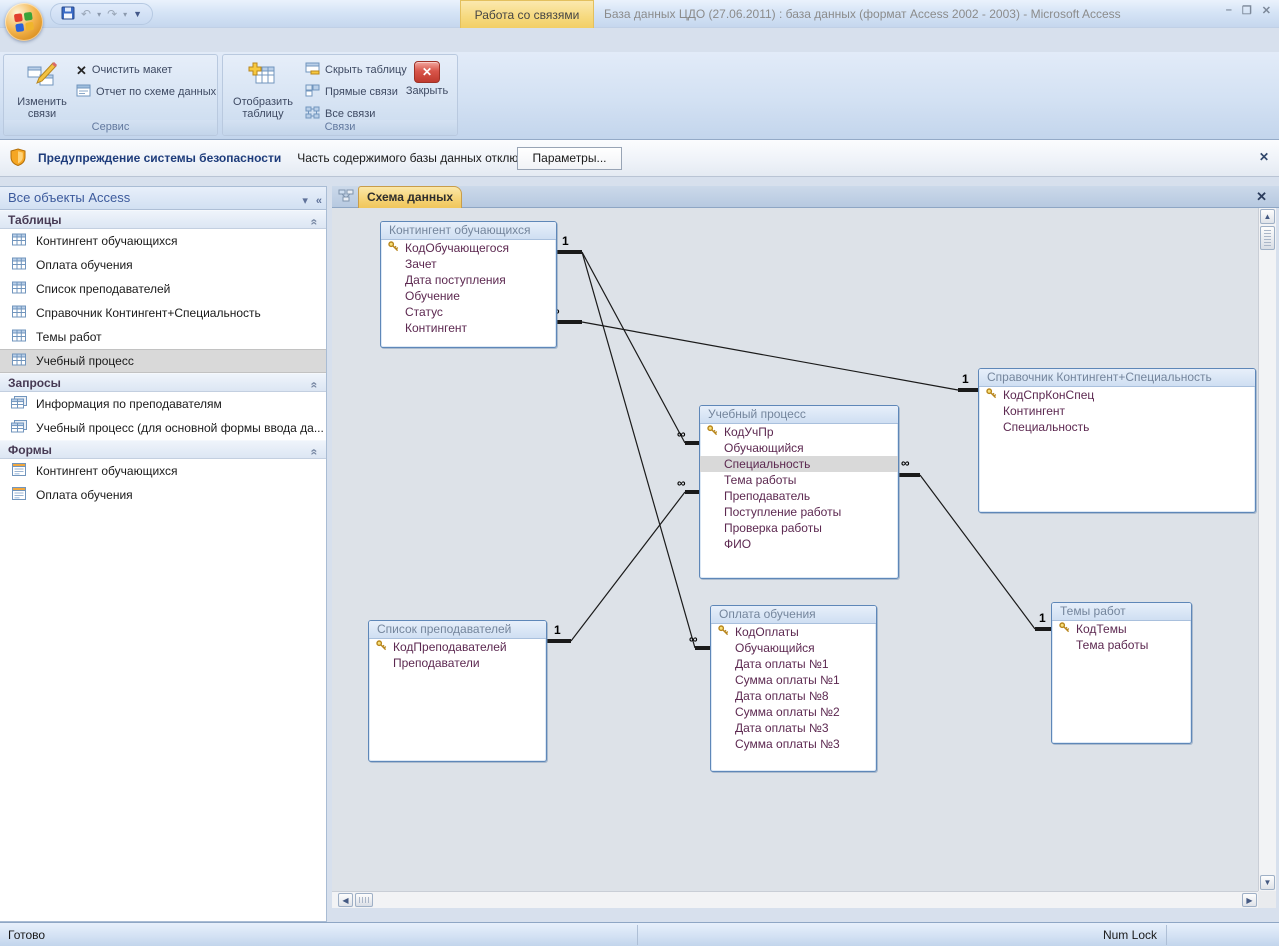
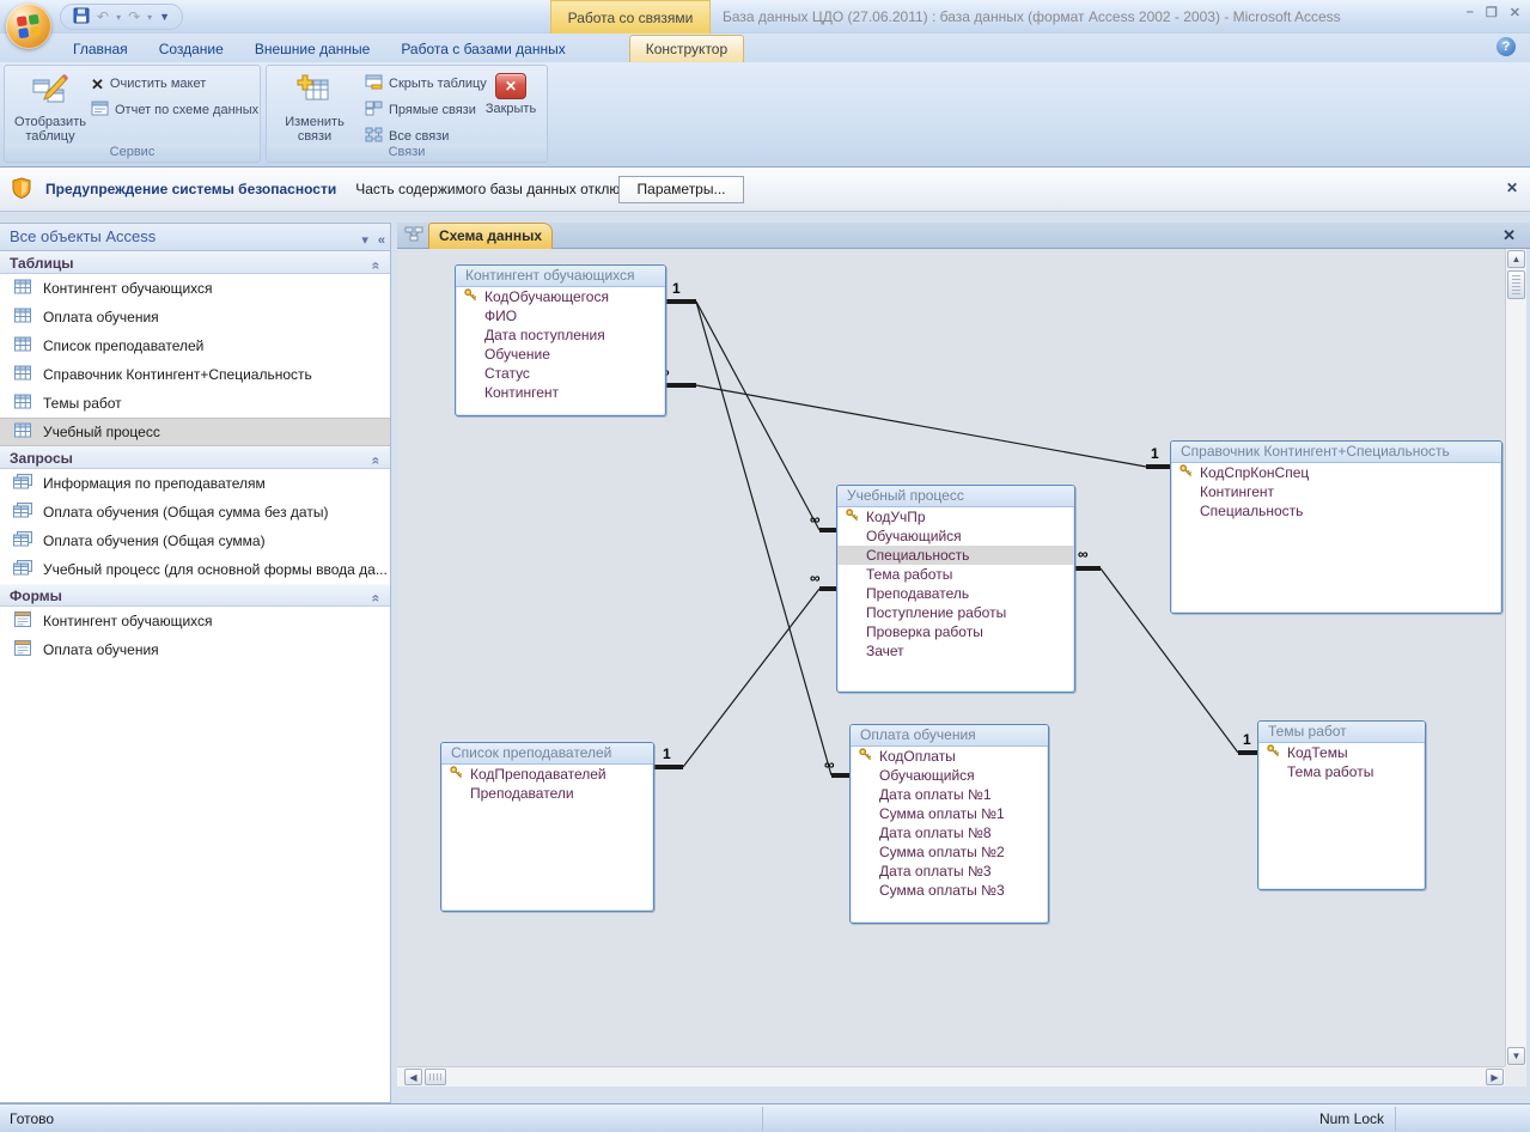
  ↶
  ▾
  ↷
  ▾
  ▼
  Работа со связями
  База данных ЦДО (27.06.2011) : база данных (формат Access 2002 - 2003) - Microsoft Access
  –
  ❐
  ✕
+ Главная
+ Создание
+ Внешние данные
+ Работа с базами данных
+ Конструктор
+ ?
- Изменить связи
+ Отобразить таблицу
  ✕
  Очистить макет
  Отчет по схеме данных
  Сервис
- Отобразить таблицу
+ Изменить связи
  Скрыть таблицу
  Прямые связи
  Все связи
  ✕
  Закрыть
  Связи
  Предупреждение системы безопасности
  Часть содержимого базы данных отклю
  Параметры...
  ✕
  Все объекты Access
  ▾
  «
  Таблицы
  Контингент обучающихся
  Оплата обучения
  Список преподавателей
  Справочник Контингент+Специальность
  Темы работ
  Учебный процесс
  Запросы
  Информация по преподавателям
+ Оплата обучения (Общая сумма без даты)
+ Оплата обучения (Общая сумма)
  Учебный процесс (для основной формы ввода да...
  Формы
  Контингент обучающихся
  Оплата обучения
  Схема данных
  ✕
  1
  ∞
  ∞
  1
  1
  ∞
  1
  ∞
  Контингент обучающихся
  КодОбучающегося
- Зачет
+ ФИО
  Дата поступления
  Обучение
  Статус
  Контингент
  Учебный процесс
  КодУчПр
  Обучающийся
  Специальность
  Тема работы
  Преподаватель
  Поступление работы
  Проверка работы
- ФИО
+ Зачет
  Справочник Контингент+Специальность
  КодСпрКонСпец
  Контингент
  Специальность
  Список преподавателей
  КодПреподавателей
  Преподаватели
  Оплата обучения
  КодОплаты
  Обучающийся
  Дата оплаты №1
  Сумма оплаты №1
  Дата оплаты №8
  Сумма оплаты №2
  Дата оплаты №3
  Сумма оплаты №3
  Темы работ
  КодТемы
  Тема работы
  ▲
  ▼
  ◀
  ▶
  Готово
  Num Lock
